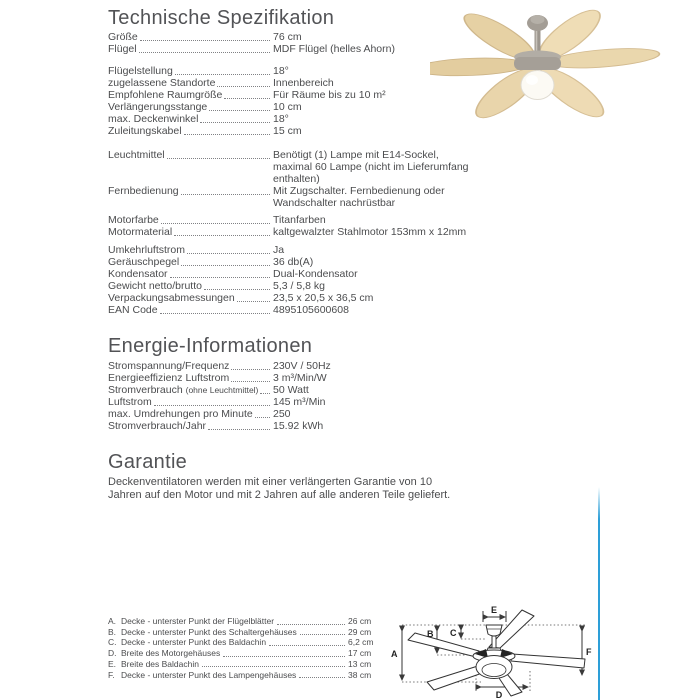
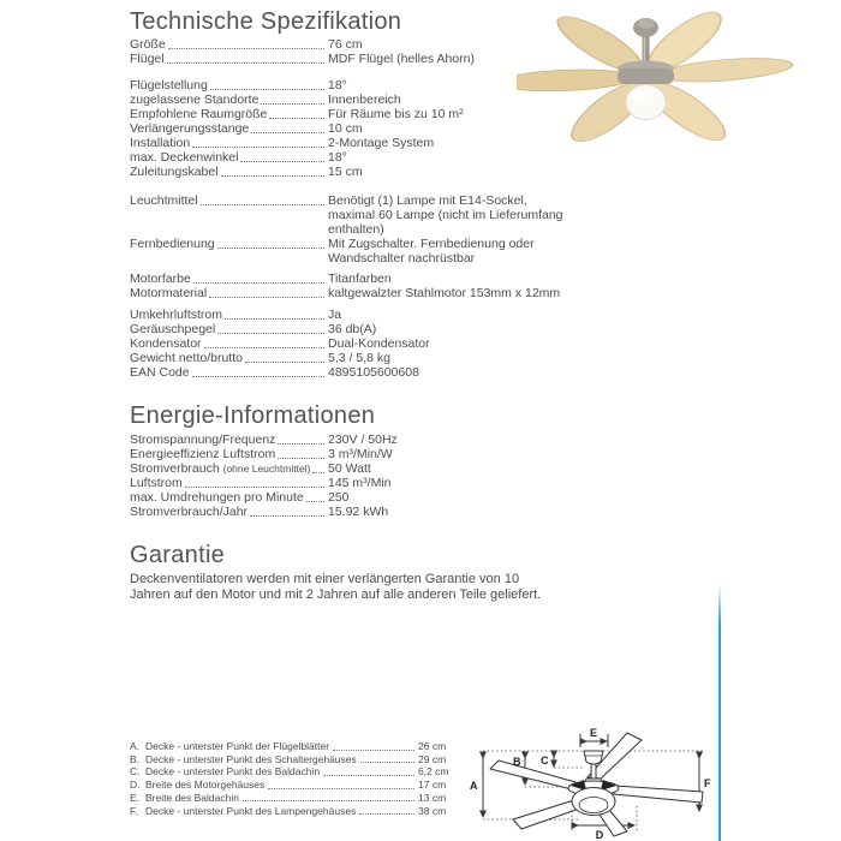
  Technische Spezifikation
  Größe
  76 cm
  Flügel
  MDF Flügel (helles Ahorn)
  Flügelstellung
  18°
  zugelassene Standorte
  Innenbereich
  Empfohlene Raumgröße
  Für Räume bis zu 10 m²
  Verlängerungsstange
  10 cm
+ Installation
+ 2-Montage System
  max. Deckenwinkel
  18°
  Zuleitungskabel
  15 cm
  Leuchtmittel
  Benötigt (1) Lampe mit E14-Sockel, maximal 60 Lampe (nicht im Lieferumfang enthalten)
  Fernbedienung
  Mit Zugschalter. Fernbedienung oder Wandschalter nachrüstbar
  Motorfarbe
  Titanfarben
  Motormaterial
  kaltgewalzter Stahlmotor 153mm x 12mm
  Umkehrluftstrom
  Ja
  Geräuschpegel
  36 db(A)
  Kondensator
  Dual-Kondensator
  Gewicht netto/brutto
  5,3 / 5,8 kg
- Verpackungsabmessungen
- 23,5 x 20,5 x 36,5 cm
  EAN Code
  4895105600608
  Energie-Informationen
  Stromspannung/Frequenz
  230V / 50Hz
  Energieeffizienz Luftstrom
  3 m³/Min/W
  Stromverbrauch (ohne Leuchtmittel)
  50 Watt
  Luftstrom
  145 m³/Min
  max. Umdrehungen pro Minute
  250
  Stromverbrauch/Jahr
  15.92 kWh
  Garantie
  Deckenventilatoren werden mit einer verlängerten Garantie von 10 Jahren auf den Motor und mit 2 Jahren auf alle anderen Teile geliefert.
  A.
  Decke - unterster Punkt der Flügelblätter
  26 cm
  B.
  Decke - unterster Punkt des Schaltergehäuses
  29 cm
  C.
  Decke - unterster Punkt des Baldachin
  6,2 cm
  D.
  Breite des Motorgehäuses
  17 cm
  E.
  Breite des Baldachin
  13 cm
  F.
  Decke - unterster Punkt des Lampengehäuses
  38 cm
  A
  B
  C
  D
  E
  F
